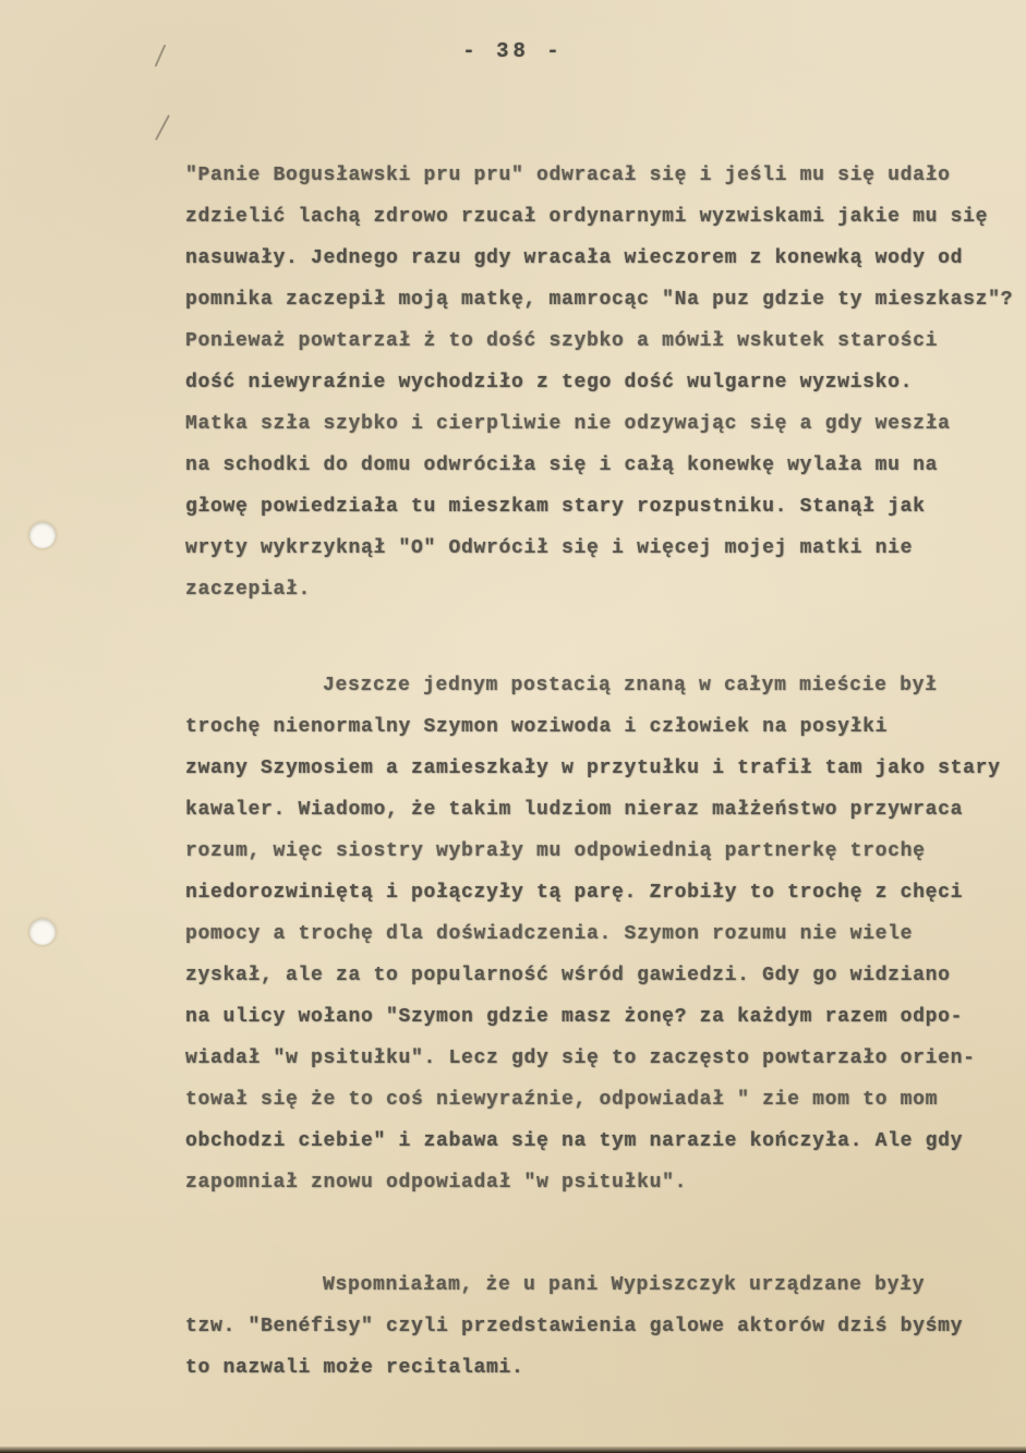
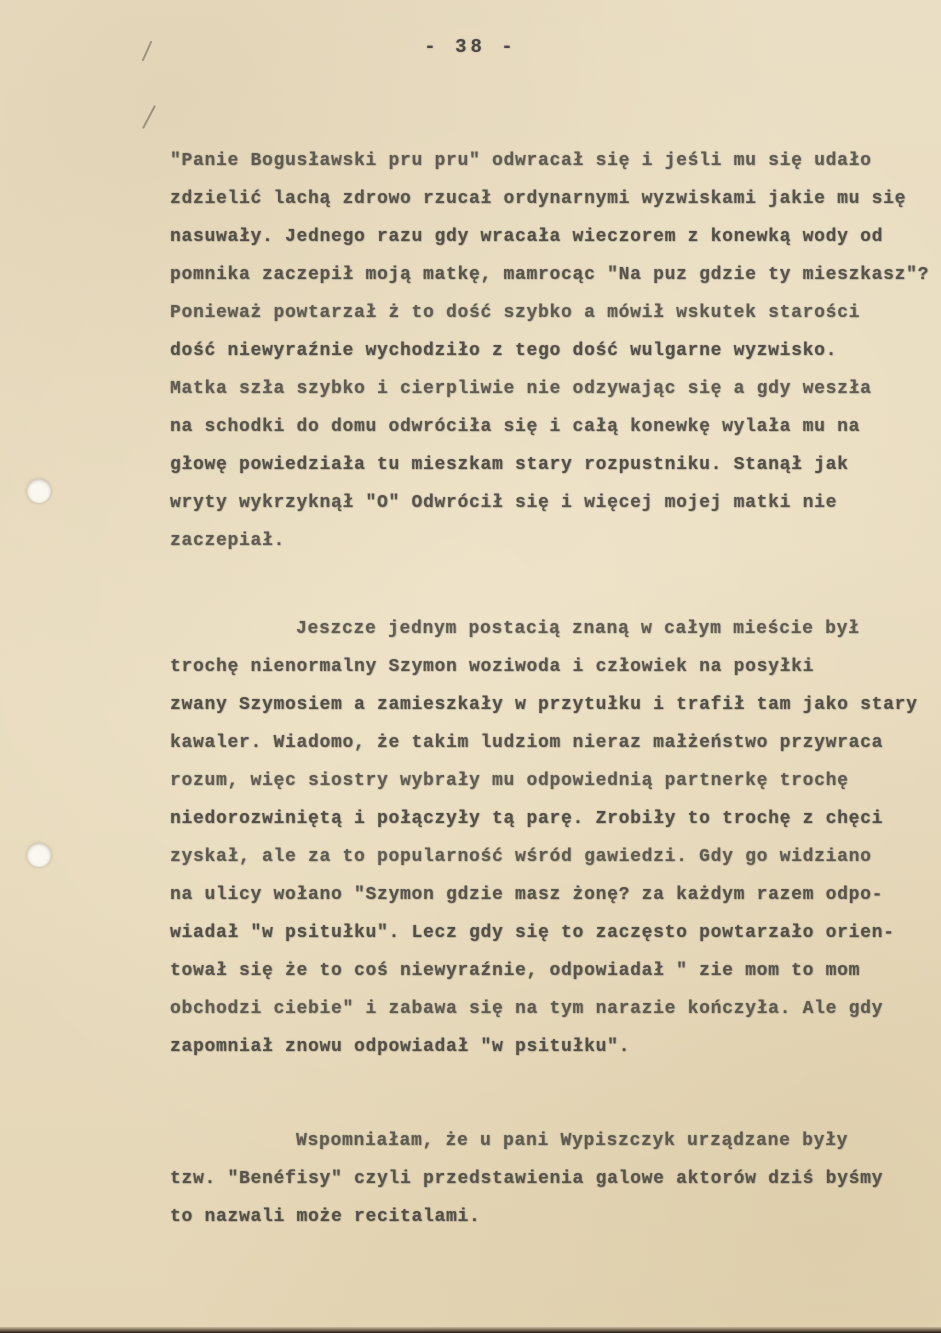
  - 38 -
  "Panie Bogusławski pru pru" odwracał się i jeśli mu się udało
  zdzielić lachą zdrowo rzucał ordynarnymi wyzwiskami jakie mu się
  nasuwały. Jednego razu gdy wracała wieczorem z konewką wody od
  pomnika zaczepił moją matkę, mamrocąc "Na puz gdzie ty mieszkasz"?
  Ponieważ powtarzał ż to dość szybko a mówił wskutek starości
  dość niewyraźnie wychodziło z tego dość wulgarne wyzwisko.
  Matka szła szybko i cierpliwie nie odzywając się a gdy weszła
  na schodki do domu odwróciła się i całą konewkę wylała mu na
  głowę powiedziała tu mieszkam stary rozpustniku. Stanął jak
  wryty wykrzyknął "O" Odwrócił się i więcej mojej matki nie
  zaczepiał.
  Jeszcze jednym postacią znaną w całym mieście był
  trochę nienormalny Szymon woziwoda i człowiek na posyłki
  zwany Szymosiem a zamieszkały w przytułku i trafił tam jako stary
  kawaler. Wiadomo, że takim ludziom nieraz małżeństwo przywraca
  rozum, więc siostry wybrały mu odpowiednią partnerkę trochę
  niedorozwiniętą i połączyły tą parę. Zrobiły to trochę z chęci
- pomocy a trochę dla doświadczenia. Szymon rozumu nie wiele
  zyskał, ale za to popularność wśród gawiedzi. Gdy go widziano
  na ulicy wołano "Szymon gdzie masz żonę? za każdym razem odpo-
  wiadał "w psitułku". Lecz gdy się to zaczęsto powtarzało orien-
  tował się że to coś niewyraźnie, odpowiadał " zie mom to mom
  obchodzi ciebie" i zabawa się na tym narazie kończyła. Ale gdy
  zapomniał znowu odpowiadał "w psitułku".
  Wspomniałam, że u pani Wypiszczyk urządzane były
  tzw. "Benéfisy" czyli przedstawienia galowe aktorów dziś byśmy
  to nazwali może recitalami.
